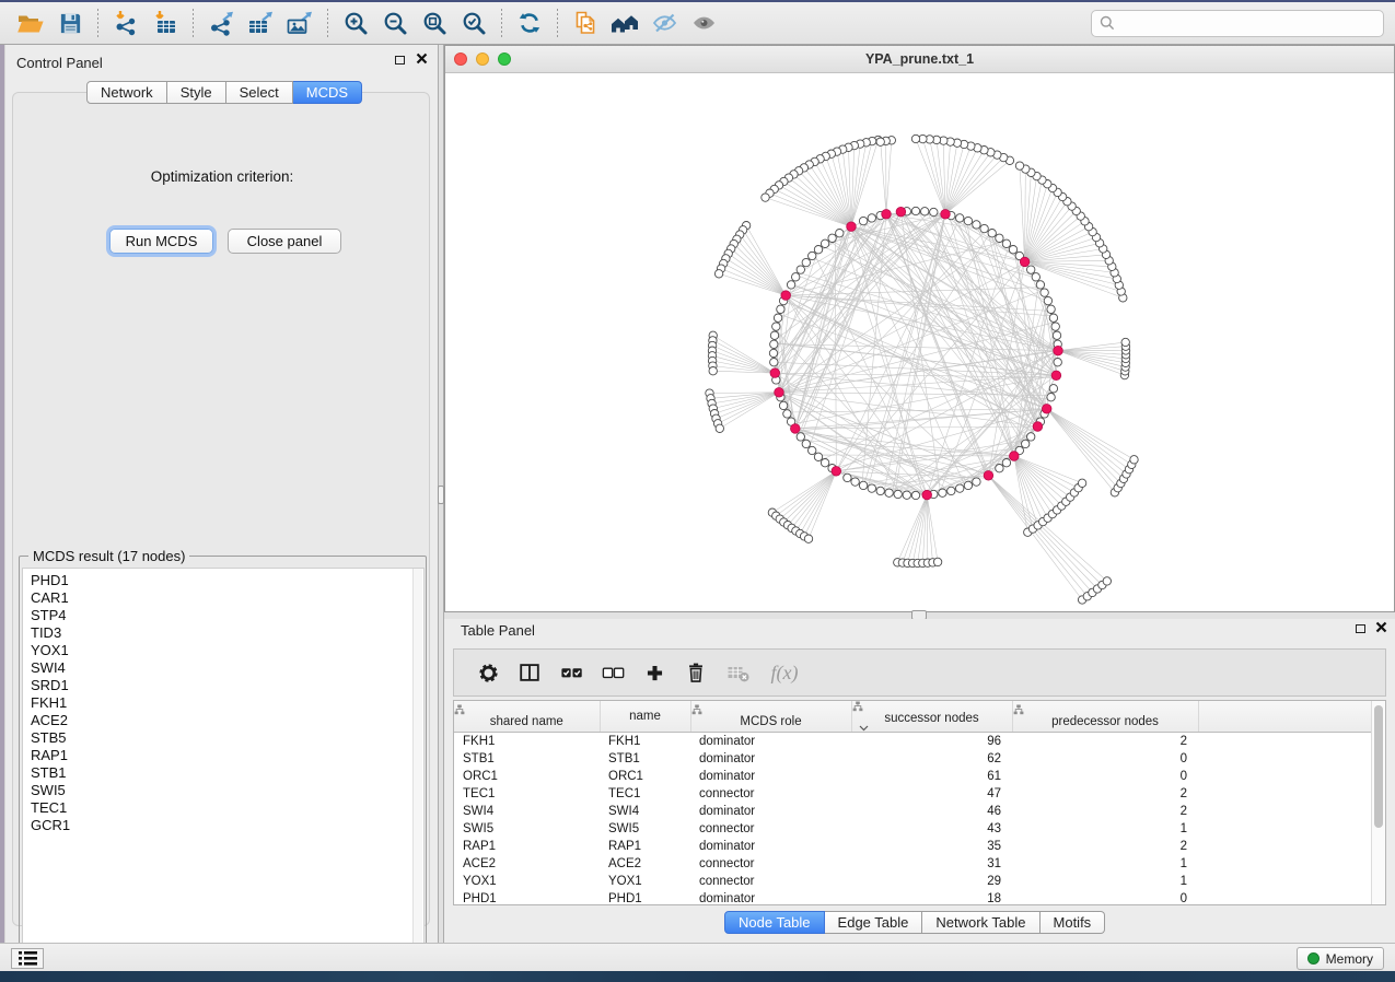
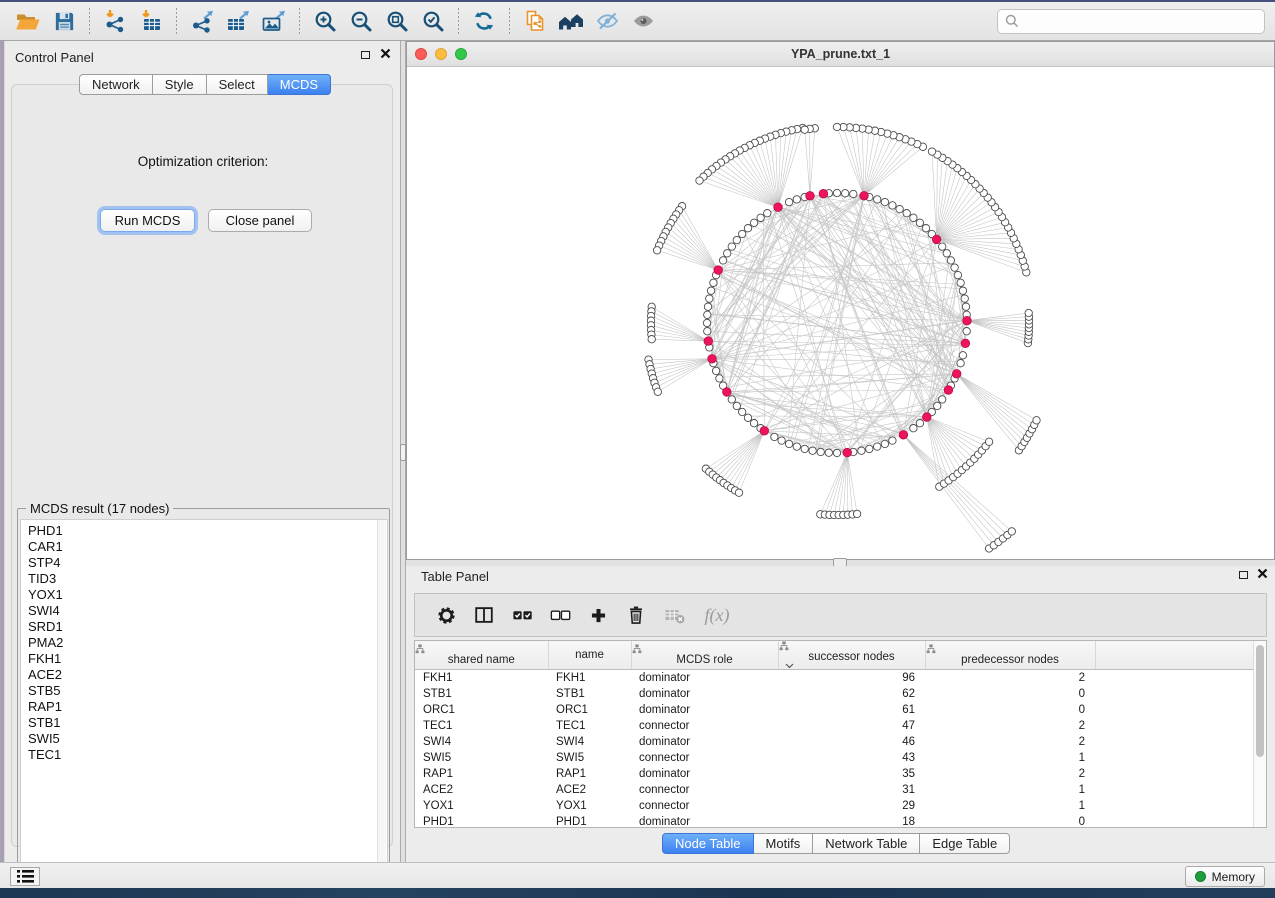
  Control Panel
  Network
  Style
  Select
  MCDS
  Optimization criterion:
  Run MCDS
  Close panel
  MCDS result (17 nodes)
  PHD1
  CAR1
  STP4
  TID3
  YOX1
  SWI4
  SRD1
+ PMA2
  FKH1
  ACE2
  STB5
  RAP1
  STB1
  SWI5
  TEC1
- GCR1
  YPA_prune.txt_1
  Table Panel
  f(x)
  shared name	name	MCDS role	successor nodes	predecessor nodes
  FKH1	FKH1	dominator	96	2
  STB1	STB1	dominator	62	0
  ORC1	ORC1	dominator	61	0
  TEC1	TEC1	connector	47	2
  SWI4	SWI4	dominator	46	2
  SWI5	SWI5	connector	43	1
  RAP1	RAP1	dominator	35	2
  ACE2	ACE2	connector	31	1
  YOX1	YOX1	connector	29	1
  PHD1	PHD1	dominator	18	0
  Node Table
- Edge Table
+ Motifs
  Network Table
- Motifs
+ Edge Table
  Memory
